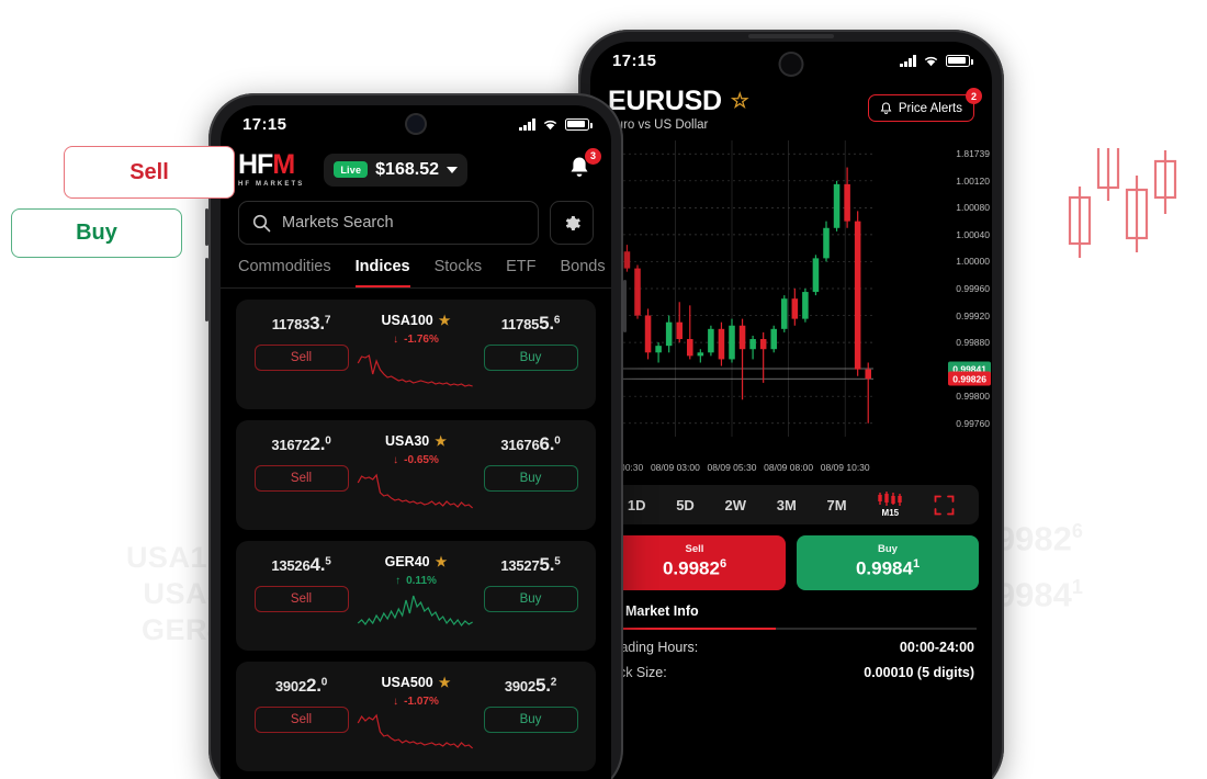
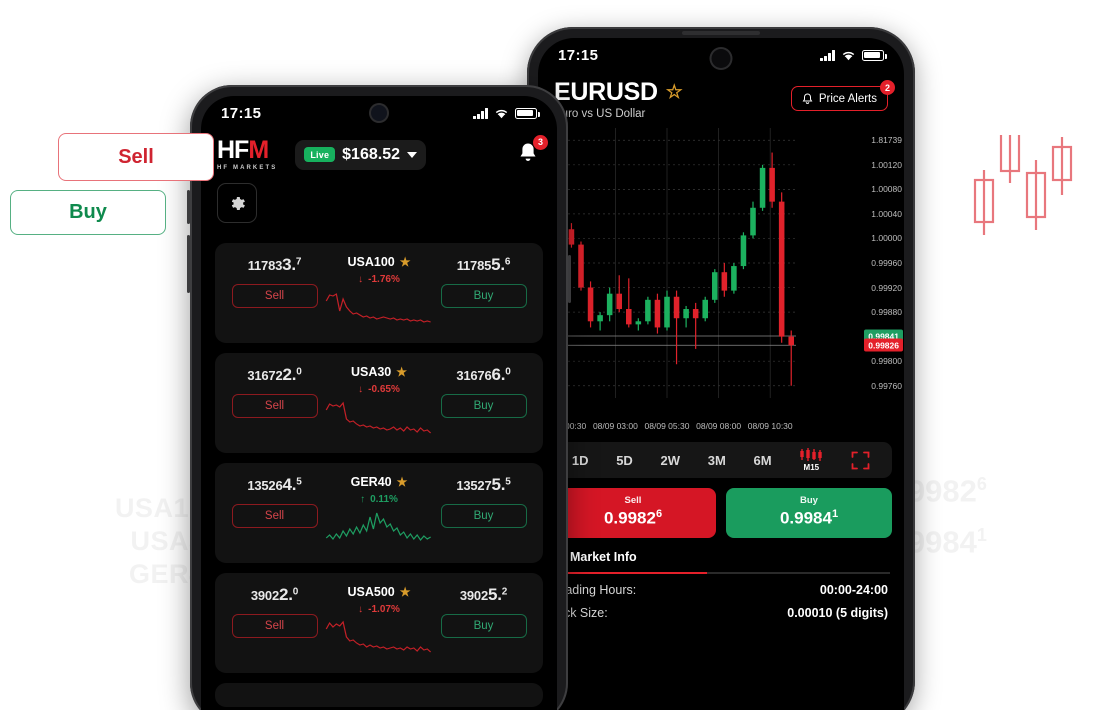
  Sell
  Buy
  17:15
  EURUSD
  ☆
  ro vs US Dollar
  Price Alerts
  2
  1.81739
  1.00120
  1.00080
  1.00040
  1.00000
  0.99960
  0.99920
  0.99880
  0.99800
  0.99760
  0.99841
  0.99826
  08/09 03:00
  08/09 05:30
  08/09 08:00
  08/09 10:30
  1D
  5D
  2W
  3M
- 7M
+ 6M
  M15
  Sell
  0.99826
  Buy
  0.99841
  Market Info
  ading Hours:
  00:00-24:00
  0.00010 (5 digits)
  17:15
  HFM
  Live
  $168.52
  3
- Markets Search
- Commodities
- Indices
- Stocks
- ETF
- Bonds
  117833.7
  Sell
  USA100
  ★
  ↓
  -1.76%
  117855.6
  Buy
  316722.0
  Sell
  USA30
  ★
  ↓
  -0.65%
  316766.0
  Buy
  135264.5
  Sell
  GER40
  ★
  ↑
  0.11%
  135275.5
  Buy
  39022.0
  Sell
  USA500
  ★
  ↓
  -1.07%
  39025.2
  Buy
